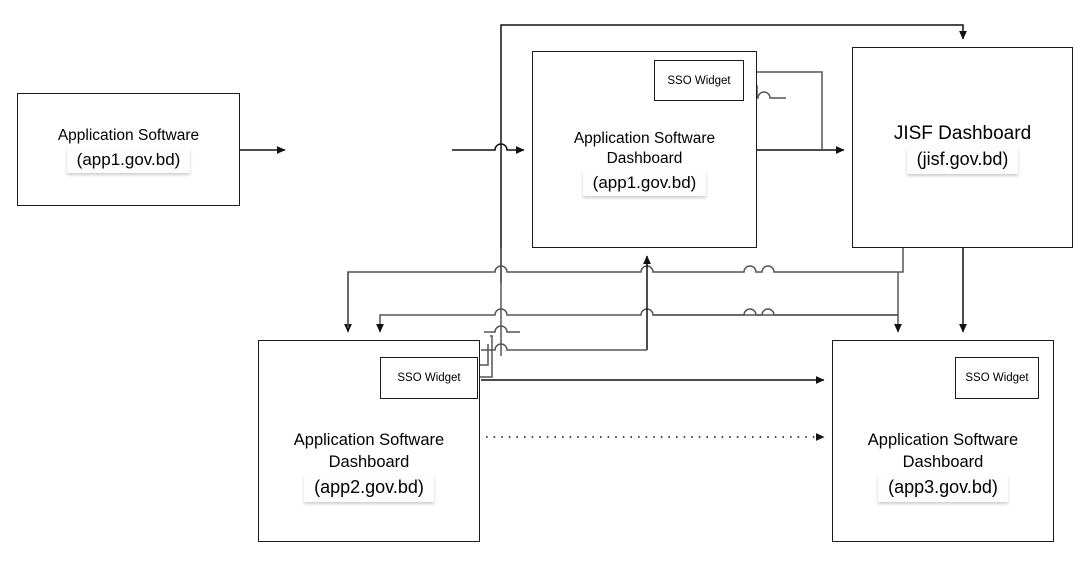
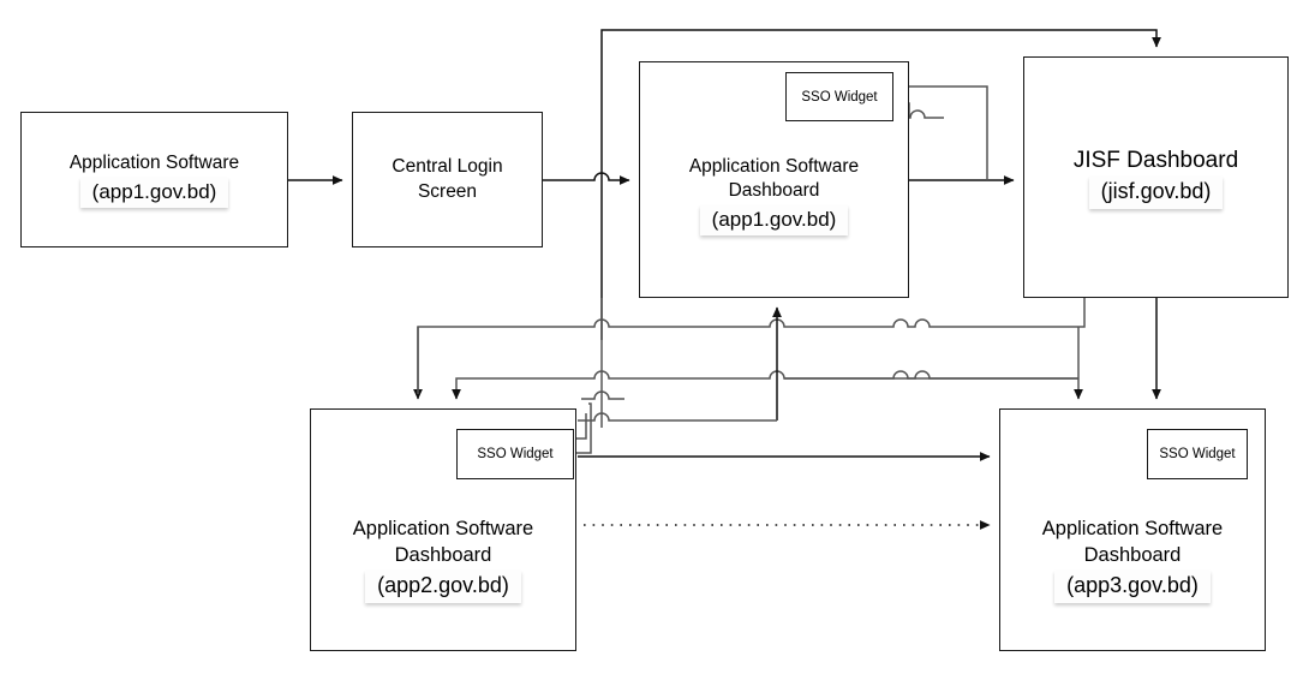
  Application Software
  (app1.gov.bd)
+ Central Login
+ Screen
  Application Software
  Dashboard
  (app1.gov.bd)
  JISF Dashboard
  (jisf.gov.bd)
  Application Software
  Dashboard
  (app2.gov.bd)
  Application Software
  Dashboard
  (app3.gov.bd)
  SSO Widget
  SSO Widget
  SSO Widget
